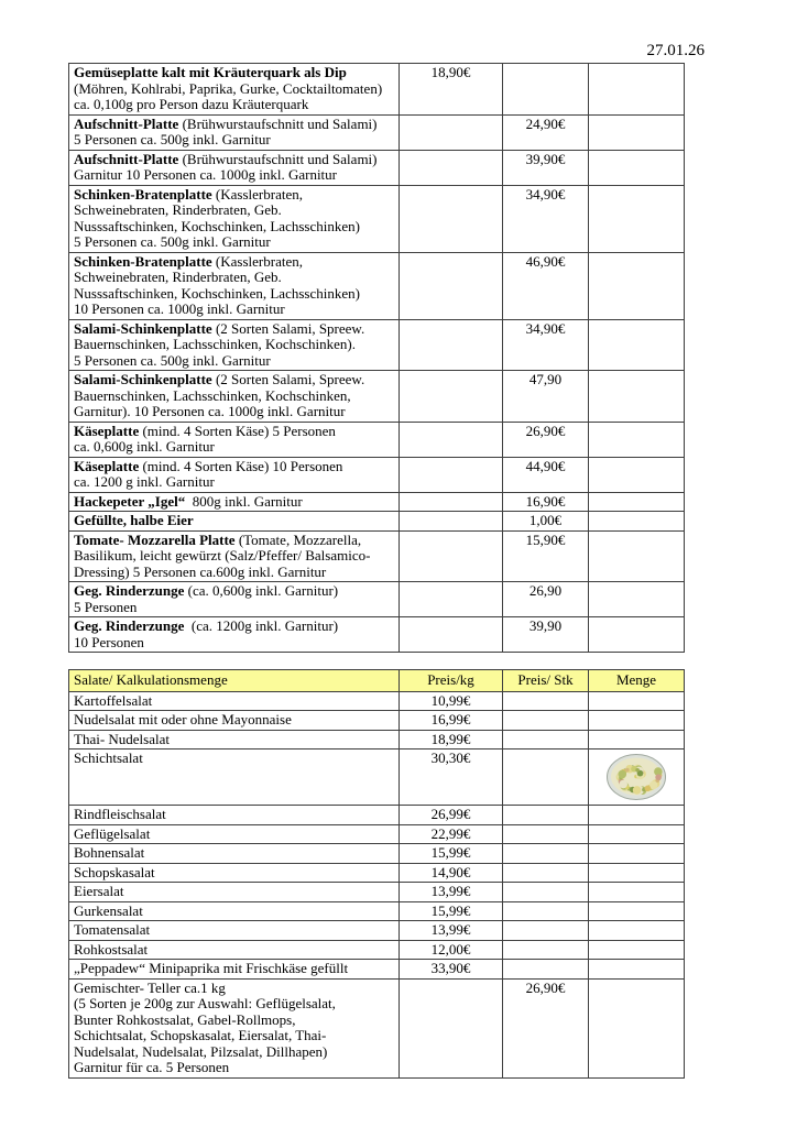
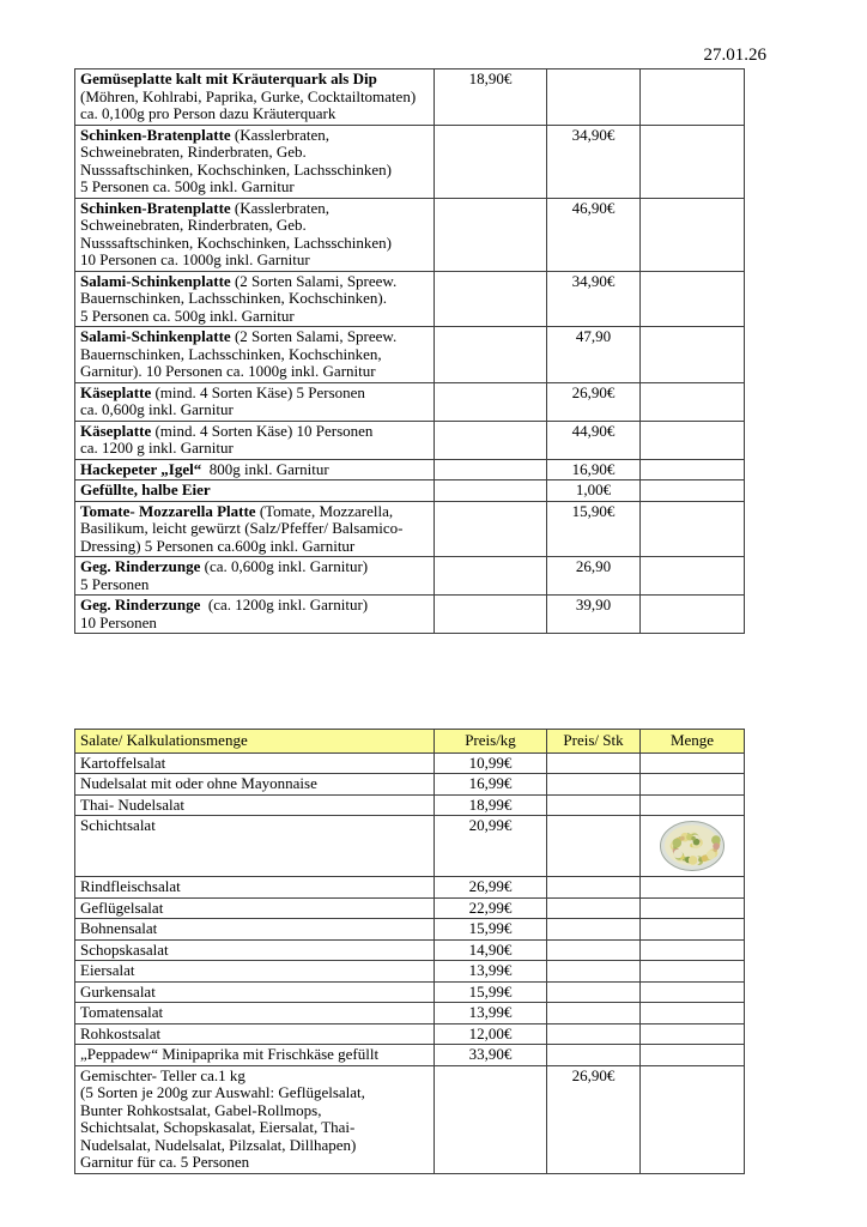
  27.01.26
  Gemüseplatte kalt mit Kräuterquark als Dip (Möhren, Kohlrabi, Paprika, Gurke, Cocktailtomaten) ca. 0,100g pro Person dazu Kräuterquark	18,90€
- Aufschnitt-Platte (Brühwurstaufschnitt und Salami) 5 Personen ca. 500g inkl. Garnitur		24,90€
- Aufschnitt-Platte (Brühwurstaufschnitt und Salami) Garnitur 10 Personen ca. 1000g inkl. Garnitur		39,90€
  Schinken-Bratenplatte (Kasslerbraten, Schweinebraten, Rinderbraten, Geb. Nusssaftschinken, Kochschinken, Lachsschinken) 5 Personen ca. 500g inkl. Garnitur		34,90€
  Schinken-Bratenplatte (Kasslerbraten, Schweinebraten, Rinderbraten, Geb. Nusssaftschinken, Kochschinken, Lachsschinken) 10 Personen ca. 1000g inkl. Garnitur		46,90€
  Salami-Schinkenplatte (2 Sorten Salami, Spreew. Bauernschinken, Lachsschinken, Kochschinken). 5 Personen ca. 500g inkl. Garnitur		34,90€
  Salami-Schinkenplatte (2 Sorten Salami, Spreew. Bauernschinken, Lachsschinken, Kochschinken, Garnitur). 10 Personen ca. 1000g inkl. Garnitur		47,90
  Käseplatte (mind. 4 Sorten Käse) 5 Personen ca. 0,600g inkl. Garnitur		26,90€
  Käseplatte (mind. 4 Sorten Käse) 10 Personen ca. 1200 g inkl. Garnitur		44,90€
  Hackepeter „Igel“ 800g inkl. Garnitur		16,90€
  Gefüllte, halbe Eier		1,00€
  Tomate- Mozzarella Platte (Tomate, Mozzarella, Basilikum, leicht gewürzt (Salz/Pfeffer/ Balsamico- Dressing) 5 Personen ca.600g inkl. Garnitur		15,90€
  Geg. Rinderzunge (ca. 0,600g inkl. Garnitur) 5 Personen		26,90
  Geg. Rinderzunge (ca. 1200g inkl. Garnitur) 10 Personen		39,90
  Salate/ Kalkulationsmenge	Preis/kg	Preis/ Stk	Menge
  Kartoffelsalat	10,99€
  Nudelsalat mit oder ohne Mayonnaise	16,99€
  Thai- Nudelsalat	18,99€
- Schichtsalat	30,30€
+ Schichtsalat	20,99€
  Rindfleischsalat	26,99€
  Geflügelsalat	22,99€
  Bohnensalat	15,99€
  Schopskasalat	14,90€
  Eiersalat	13,99€
  Gurkensalat	15,99€
  Tomatensalat	13,99€
  Rohkostsalat	12,00€
  „Peppadew“ Minipaprika mit Frischkäse gefüllt	33,90€
  Gemischter- Teller ca.1 kg (5 Sorten je 200g zur Auswahl: Geflügelsalat, Bunter Rohkostsalat, Gabel-Rollmops, Schichtsalat, Schopskasalat, Eiersalat, Thai- Nudelsalat, Nudelsalat, Pilzsalat, Dillhapen) Garnitur für ca. 5 Personen		26,90€
